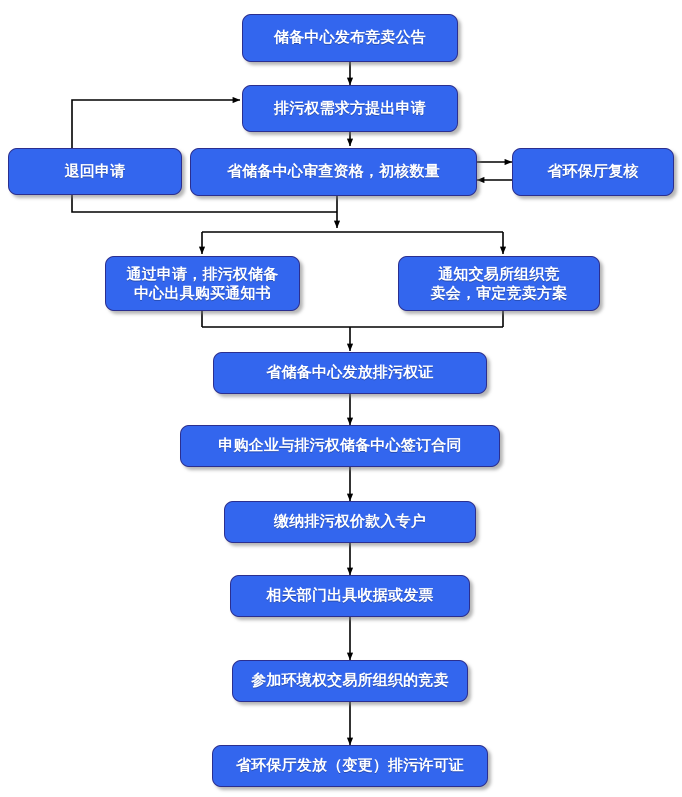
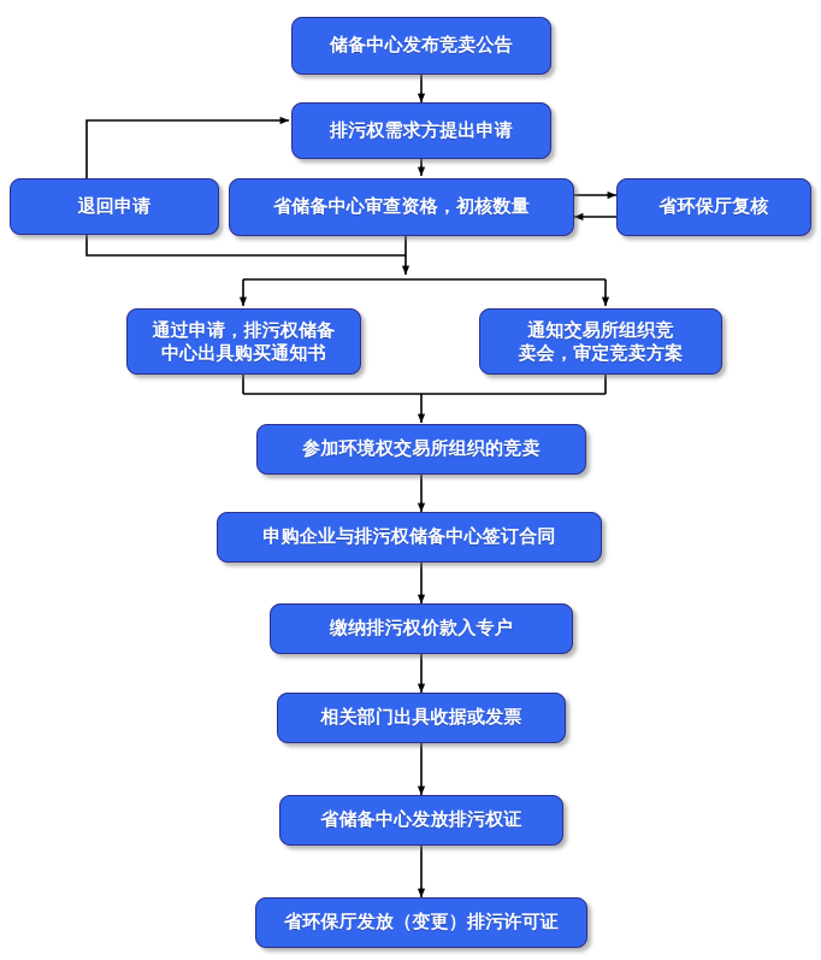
  储备中心发布竞卖公告
  排污权需求方提出申请
  退回申请
  省储备中心审查资格，初核数量
  省环保厅复核
  通过申请，排污权储备
  中心出具购买通知书
  通知交易所组织竞
  卖会，审定竞卖方案
- 省储备中心发放排污权证
+ 参加环境权交易所组织的竞卖
  申购企业与排污权储备中心签订合同
  缴纳排污权价款入专户
  相关部门出具收据或发票
- 参加环境权交易所组织的竞卖
+ 省储备中心发放排污权证
  省环保厅发放（变更）排污许可证
